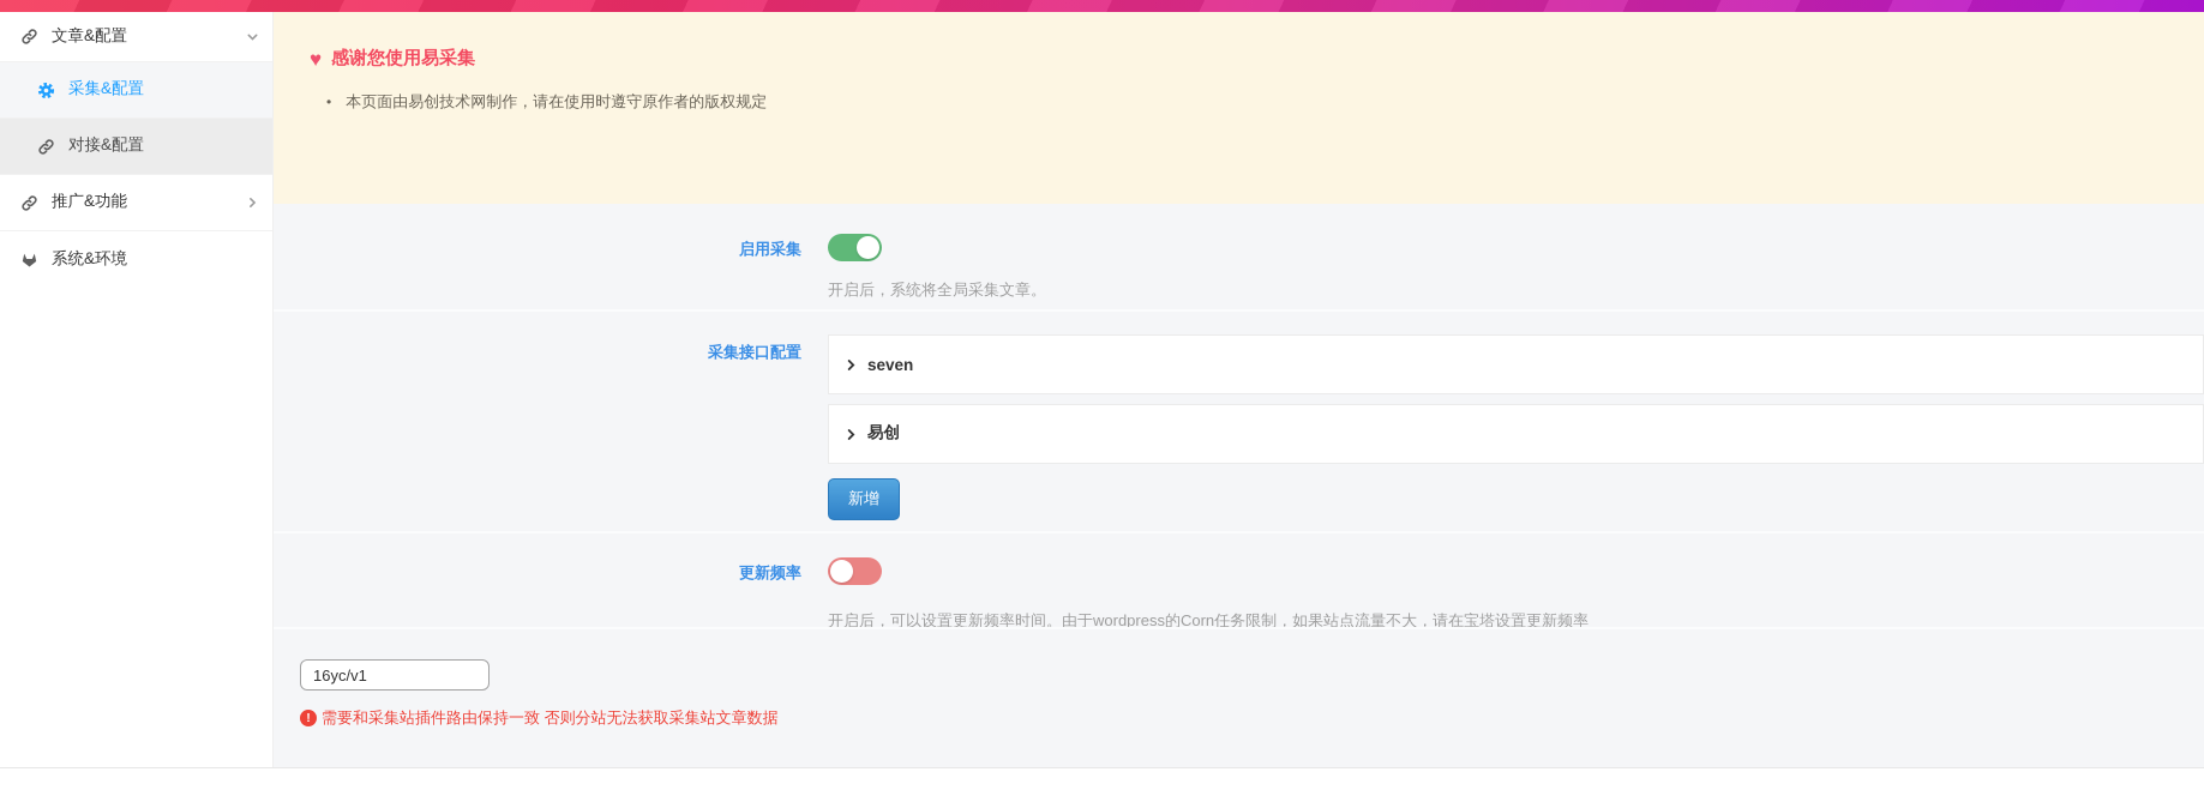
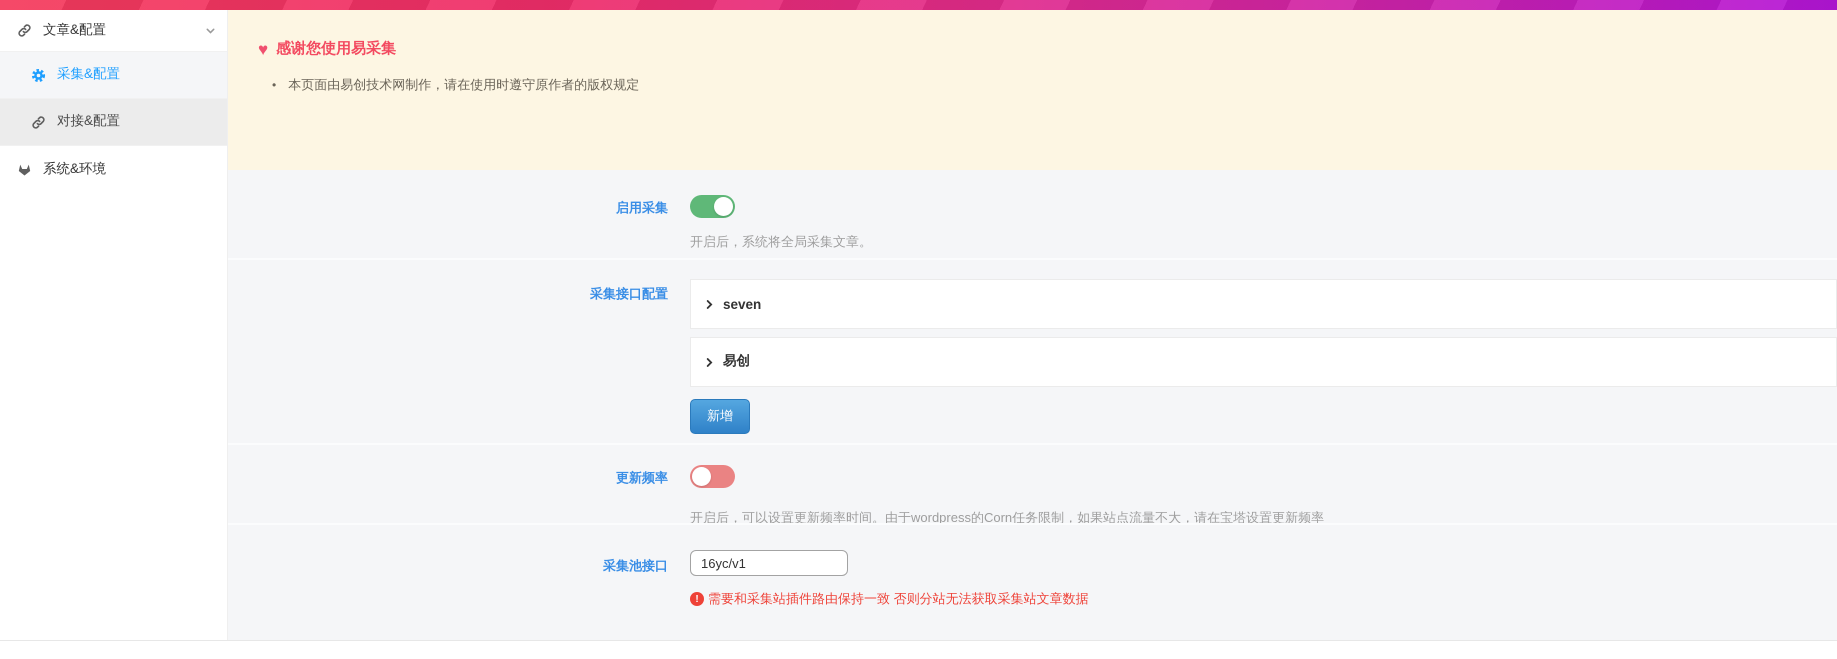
  文章&配置
  采集&配置
  对接&配置
- 推广&功能
  系统&环境
  ♥
  感谢您使用易采集
  • 本页面由易创技术网制作，请在使用时遵守原作者的版权规定
  启用采集
  开启后，系统将全局采集文章。
  采集接口配置
  seven
  易创
  新增
  更新频率
  开启后，可以设置更新频率时间。由于wordpress的Corn任务限制，如果站点流量不大，请在宝塔设置更新频率
+ 采集池接口
  16yc/v1
  !
  需要和采集站插件路由保持一致 否则分站无法获取采集站文章数据
